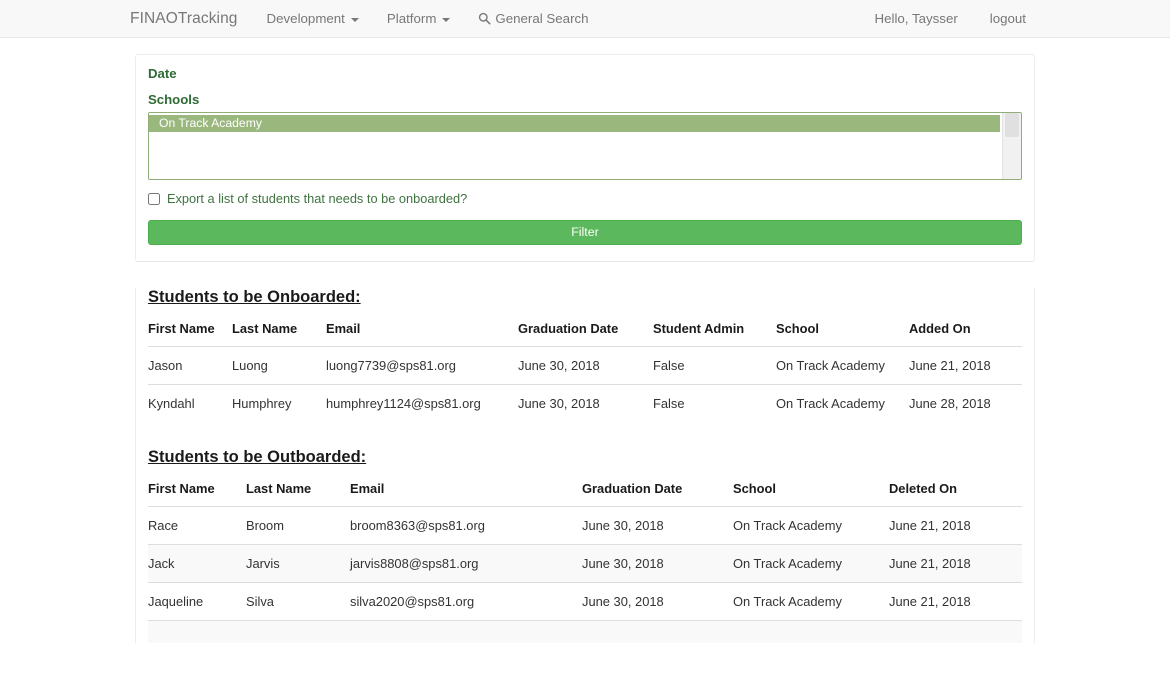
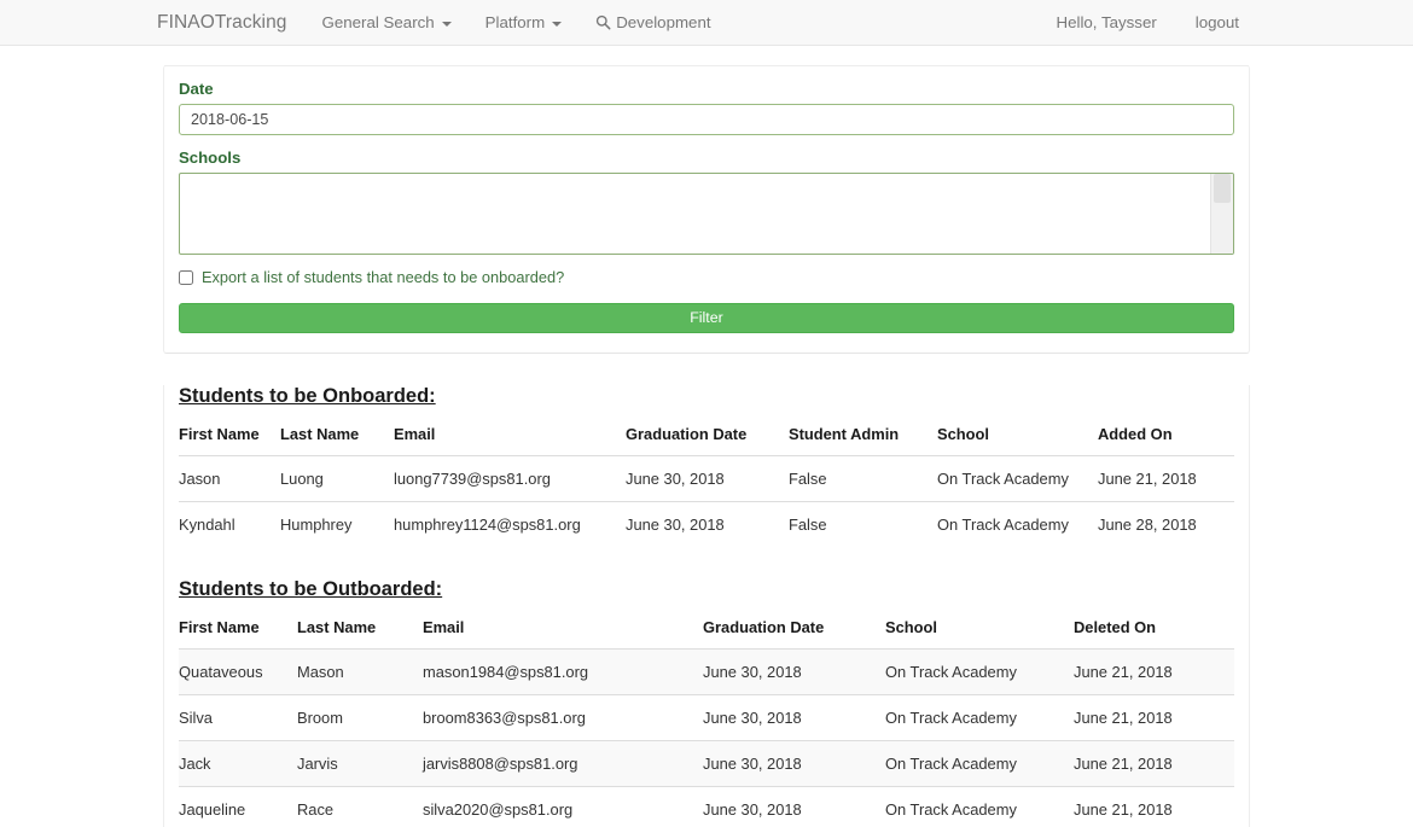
  FINAOTracking
- Development
+ General Search
  Platform
- General Search
+ Development
  Hello, Taysser
  logout
  Date
+ 2018-06-15
  Schools
- On Track Academy
  Export a list of students that needs to be onboarded?
  Filter
  Students to be Onboarded:
  First Name	Last Name	Email	Graduation Date	Student Admin	School	Added On
  Jason	Luong	luong7739@sps81.org	June 30, 2018	False	On Track Academy	June 21, 2018
  Kyndahl	Humphrey	humphrey1124@sps81.org	June 30, 2018	False	On Track Academy	June 28, 2018
  Students to be Outboarded:
  First Name	Last Name	Email	Graduation Date	School	Deleted On
+ Quataveous	Mason	mason1984@sps81.org	June 30, 2018	On Track Academy	June 21, 2018
- Race	Broom	broom8363@sps81.org	June 30, 2018	On Track Academy	June 21, 2018
+ Silva	Broom	broom8363@sps81.org	June 30, 2018	On Track Academy	June 21, 2018
  Jack	Jarvis	jarvis8808@sps81.org	June 30, 2018	On Track Academy	June 21, 2018
- Jaqueline	Silva	silva2020@sps81.org	June 30, 2018	On Track Academy	June 21, 2018
+ Jaqueline	Race	silva2020@sps81.org	June 30, 2018	On Track Academy	June 21, 2018
